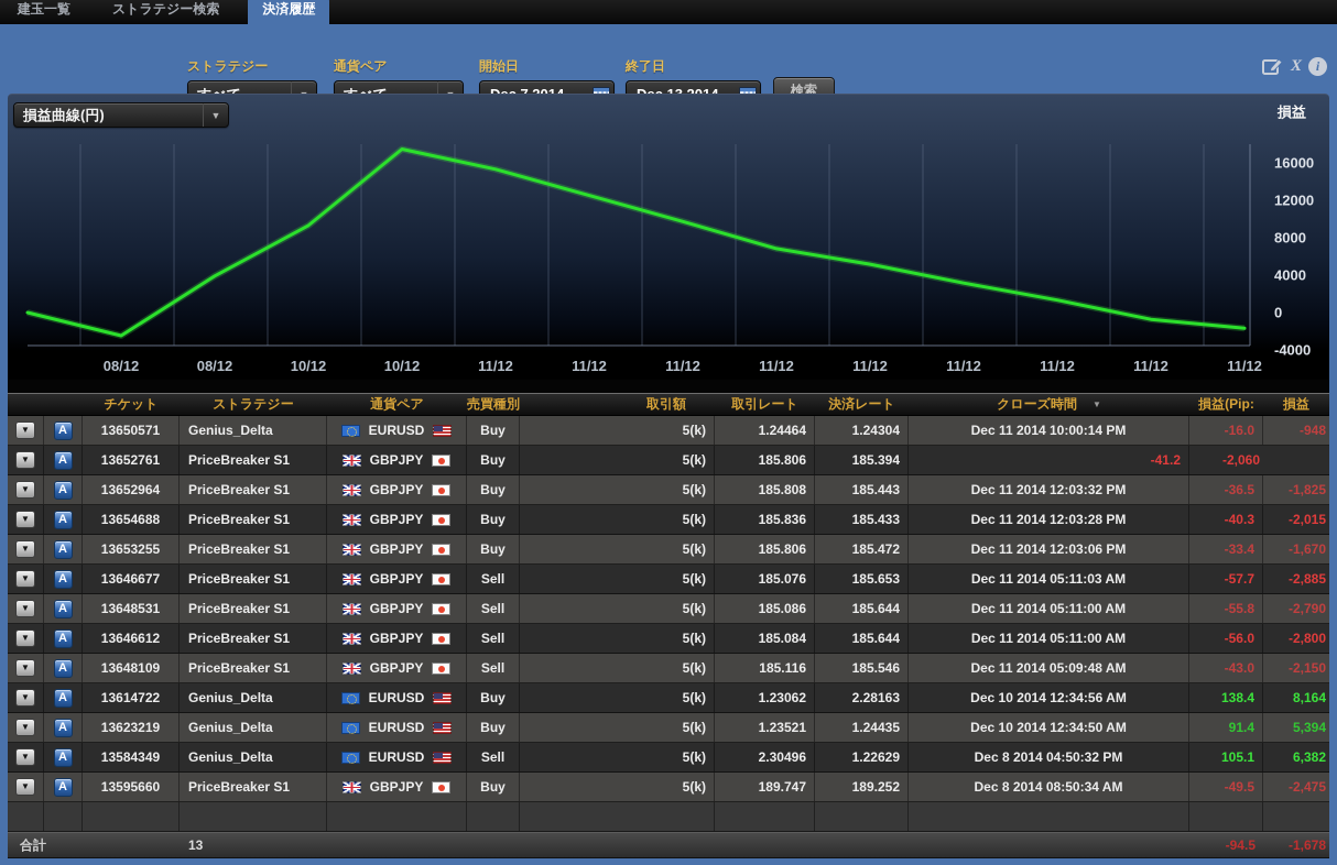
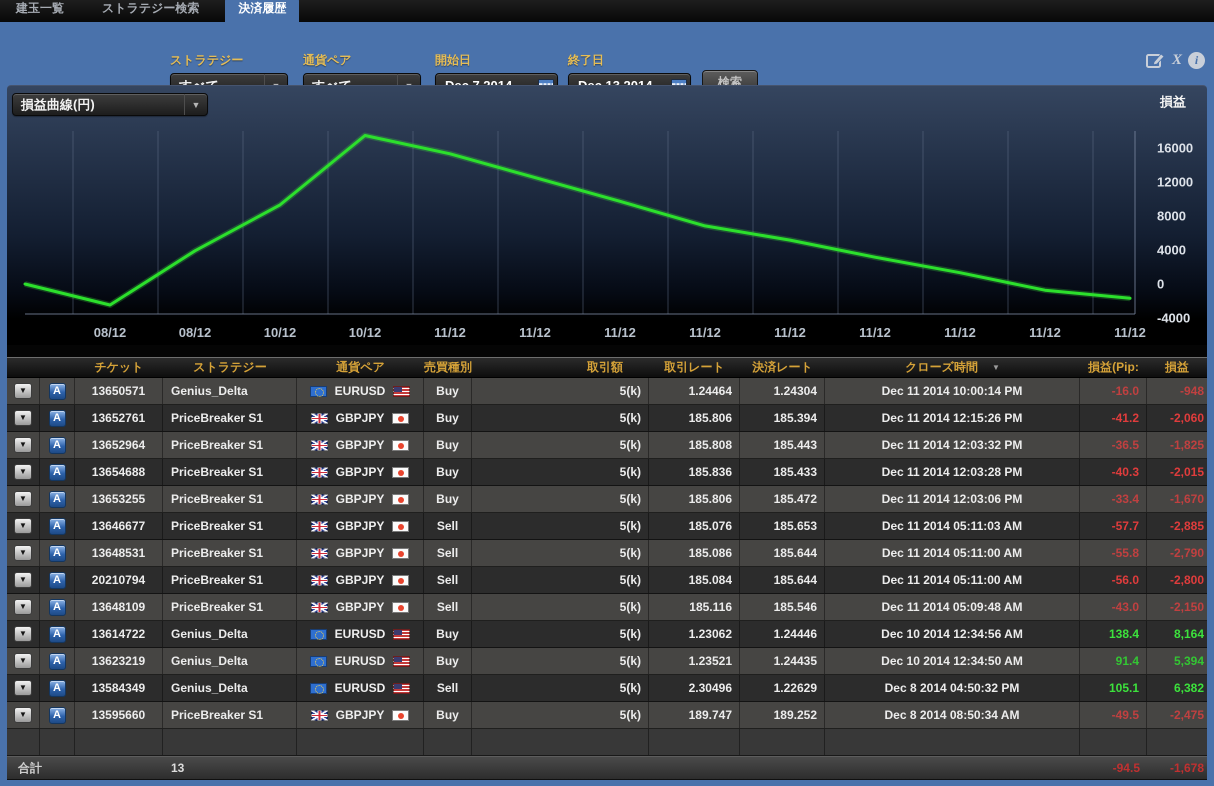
  建玉一覧
  ストラテジー検索
  決済履歴
  ストラテジー
  通貨ペア
  開始日
  終了日
  検索
  X
  i
  16000
  12000
  8000
  4000
  0
  -4000
  08/12
  08/12
  10/12
  10/12
  11/12
  11/12
  11/12
  11/12
  11/12
  11/12
  11/12
  11/12
  11/12
  損益曲線(円)
  ▼
  損益
  チケット
  ストラテジー
  通貨ペア
  売買種別
  取引額
  取引レート
  決済レート
  クローズ時間
  ▼
  損益(Pip:
  損益
  ▼
  A
  13650571
  Genius_Delta
  EURUSD
  Buy
  5(k)
  1.24464
  1.24304
  Dec 11 2014 10:00:14 PM
  -16.0
  -948
  ▼
  A
  13652761
  PriceBreaker S1
  GBPJPY
  Buy
  5(k)
  185.806
  185.394
+ Dec 11 2014 12:15:26 PM
  -41.2
  -2,060
  ▼
  A
  13652964
  PriceBreaker S1
  GBPJPY
  Buy
  5(k)
  185.808
  185.443
  Dec 11 2014 12:03:32 PM
  -36.5
  -1,825
  ▼
  A
  13654688
  PriceBreaker S1
  GBPJPY
  Buy
  5(k)
  185.836
  185.433
  Dec 11 2014 12:03:28 PM
  -40.3
  -2,015
  ▼
  A
  13653255
  PriceBreaker S1
  GBPJPY
  Buy
  5(k)
  185.806
  185.472
  Dec 11 2014 12:03:06 PM
  -33.4
  -1,670
  ▼
  A
  13646677
  PriceBreaker S1
  GBPJPY
  Sell
  5(k)
  185.076
  185.653
  Dec 11 2014 05:11:03 AM
  -57.7
  -2,885
  ▼
  A
  13648531
  PriceBreaker S1
  GBPJPY
  Sell
  5(k)
  185.086
  185.644
  Dec 11 2014 05:11:00 AM
  -55.8
  -2,790
  ▼
  A
- 13646612
+ 20210794
  PriceBreaker S1
  GBPJPY
  Sell
  5(k)
  185.084
  185.644
  Dec 11 2014 05:11:00 AM
  -56.0
  -2,800
  ▼
  A
  13648109
  PriceBreaker S1
  GBPJPY
  Sell
  5(k)
  185.116
  185.546
  Dec 11 2014 05:09:48 AM
  -43.0
  -2,150
  ▼
  A
  13614722
  Genius_Delta
  EURUSD
  Buy
  5(k)
  1.23062
- 2.28163
+ 1.24446
  Dec 10 2014 12:34:56 AM
  138.4
  8,164
  ▼
  A
  13623219
  Genius_Delta
  EURUSD
  Buy
  5(k)
  1.23521
  1.24435
  Dec 10 2014 12:34:50 AM
  91.4
  5,394
  ▼
  A
  13584349
  Genius_Delta
  EURUSD
  Sell
  5(k)
  2.30496
  1.22629
  Dec 8 2014 04:50:32 PM
  105.1
  6,382
  ▼
  A
  13595660
  PriceBreaker S1
  GBPJPY
  Buy
  5(k)
  189.747
  189.252
  Dec 8 2014 08:50:34 AM
  -49.5
  -2,475
  合計
  13
  -94.5
  -1,678
